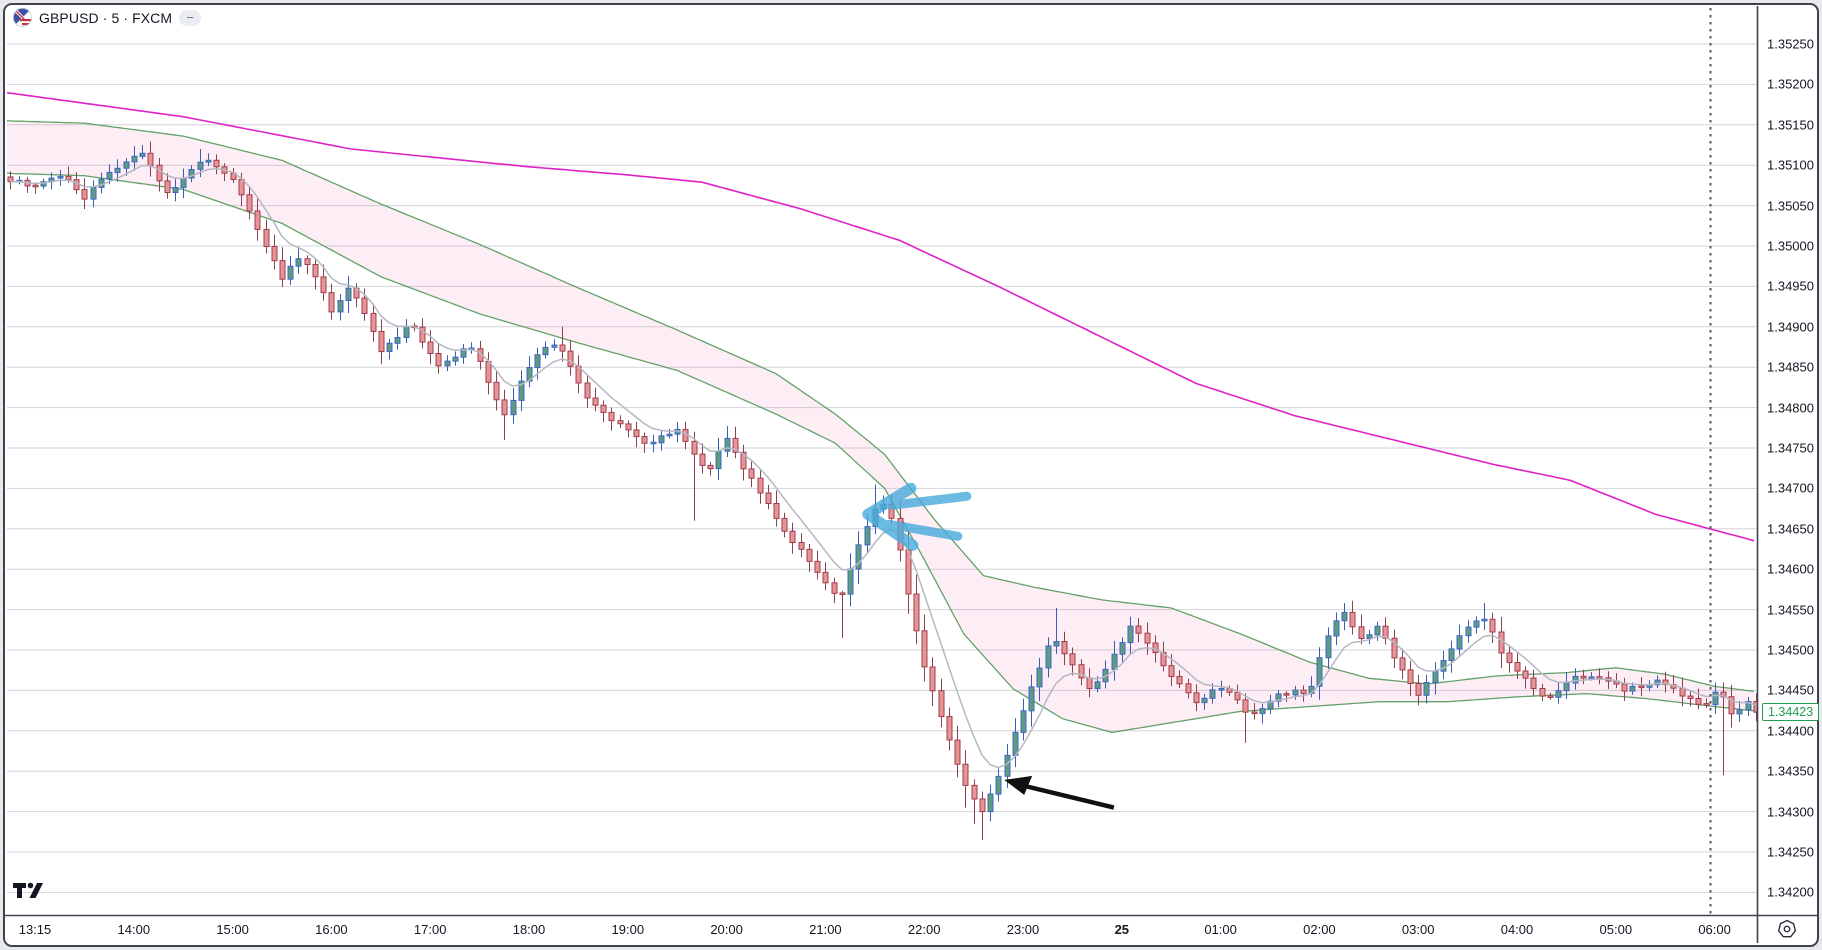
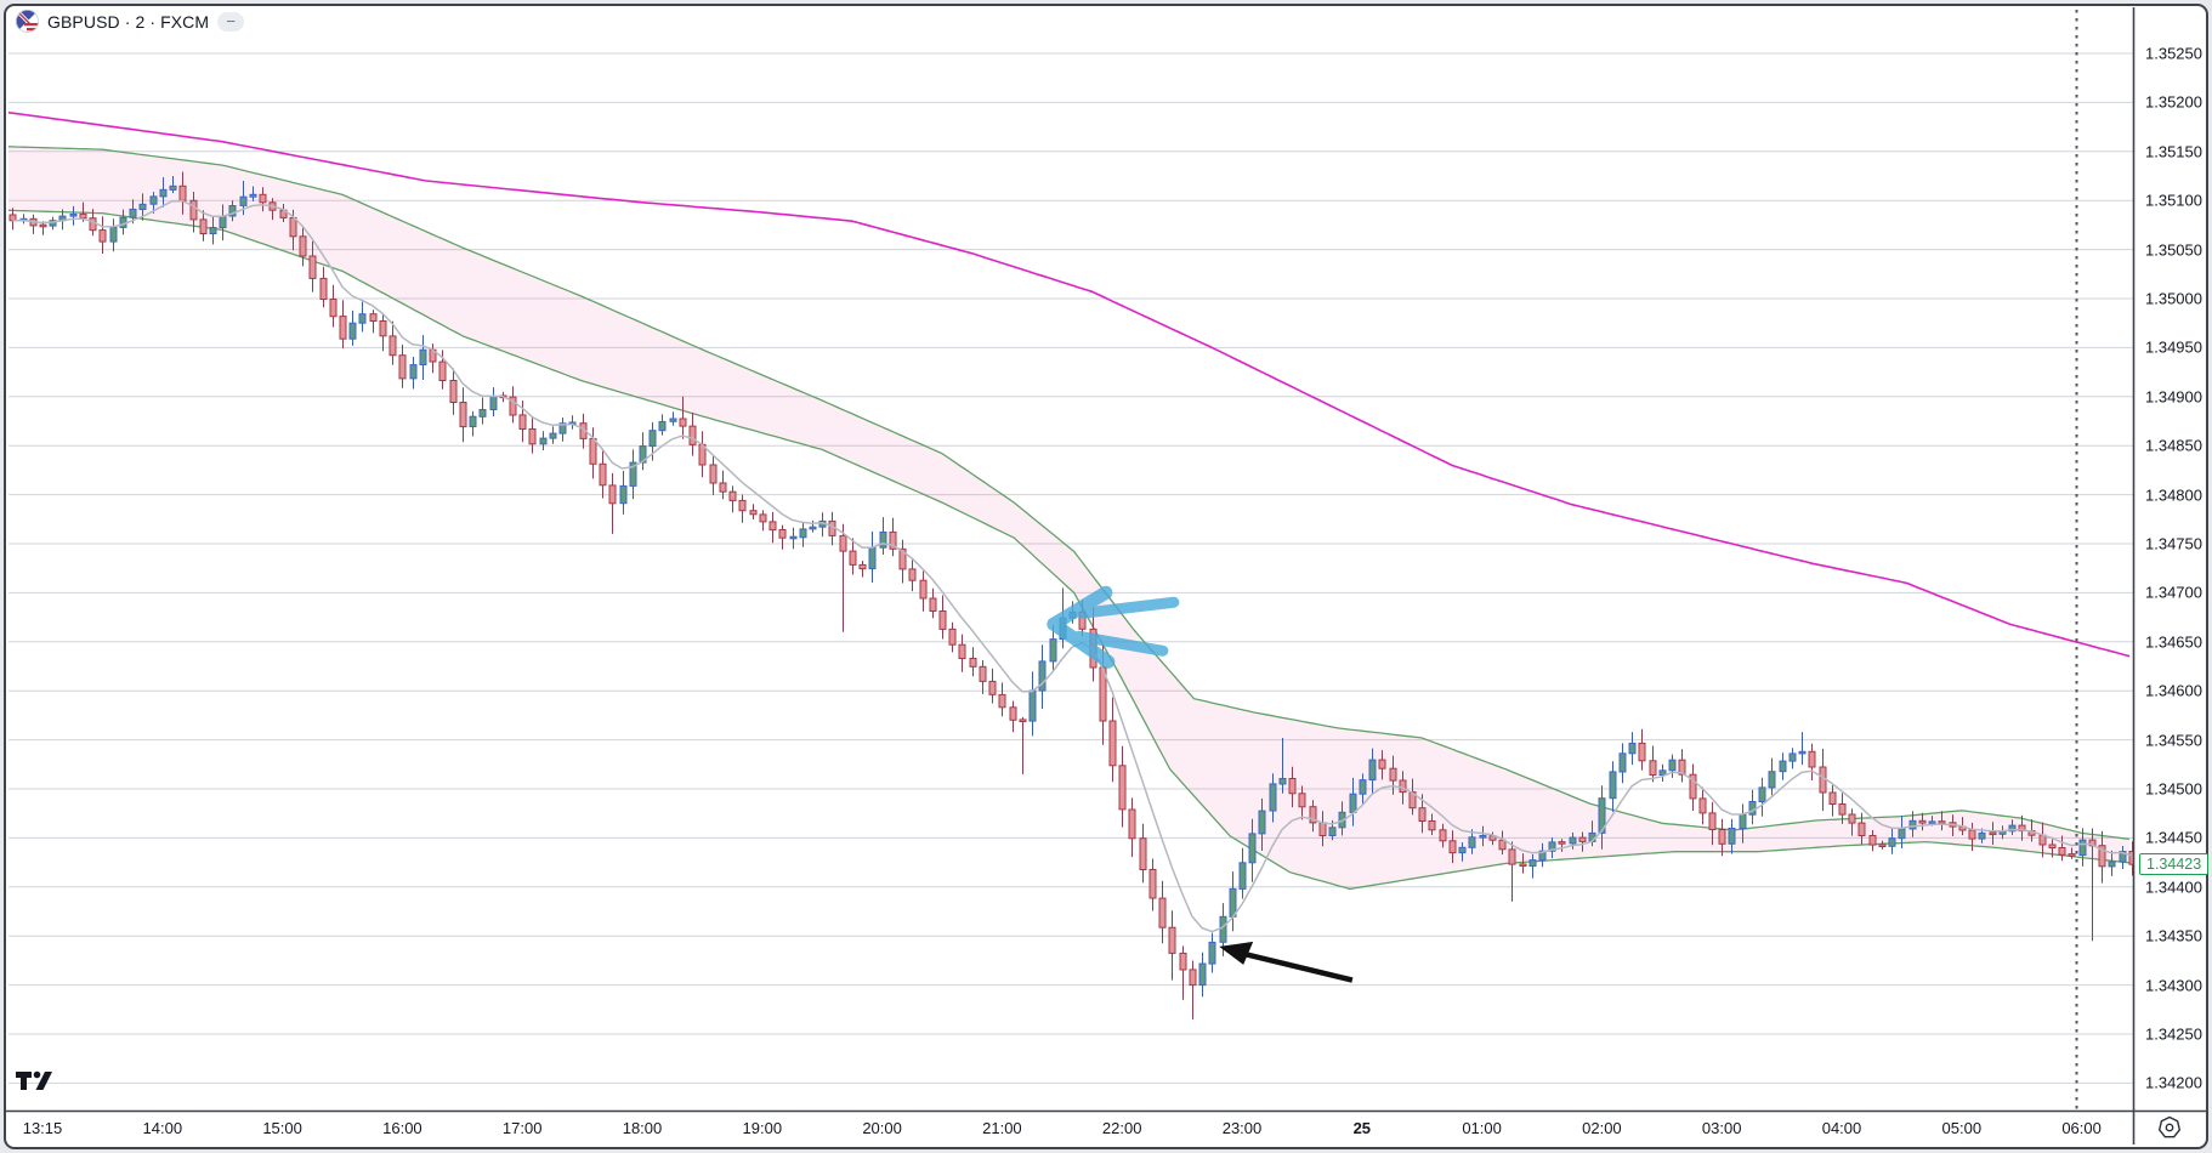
- GBPUSD · 5 · FXCM
+ GBPUSD · 2 · FXCM
  −
  1.35250
  1.35200
  1.35150
  1.35100
  1.35050
  1.35000
  1.34950
  1.34900
  1.34850
  1.34800
  1.34750
  1.34700
  1.34650
  1.34600
  1.34550
  1.34500
  1.34450
  1.34400
  1.34350
  1.34300
  1.34250
  1.34200
  13:15
  14:00
  15:00
  16:00
  17:00
  18:00
  19:00
  20:00
  21:00
  22:00
  23:00
  25
  01:00
  02:00
  03:00
  04:00
  05:00
  06:00
  1.34423
